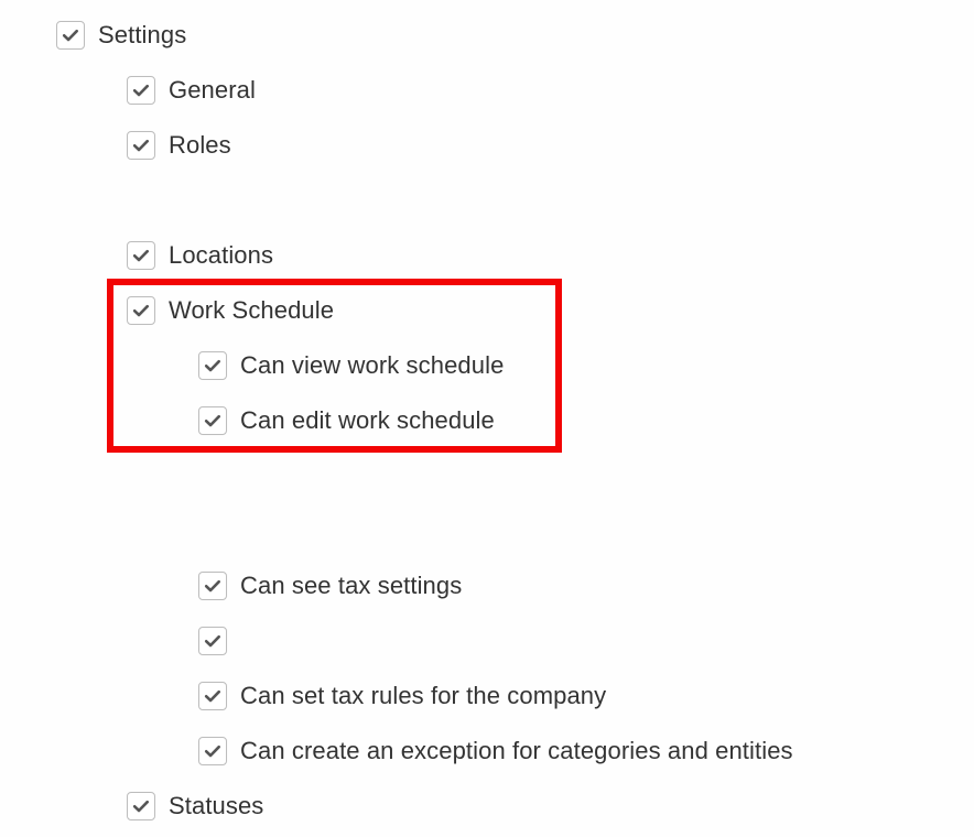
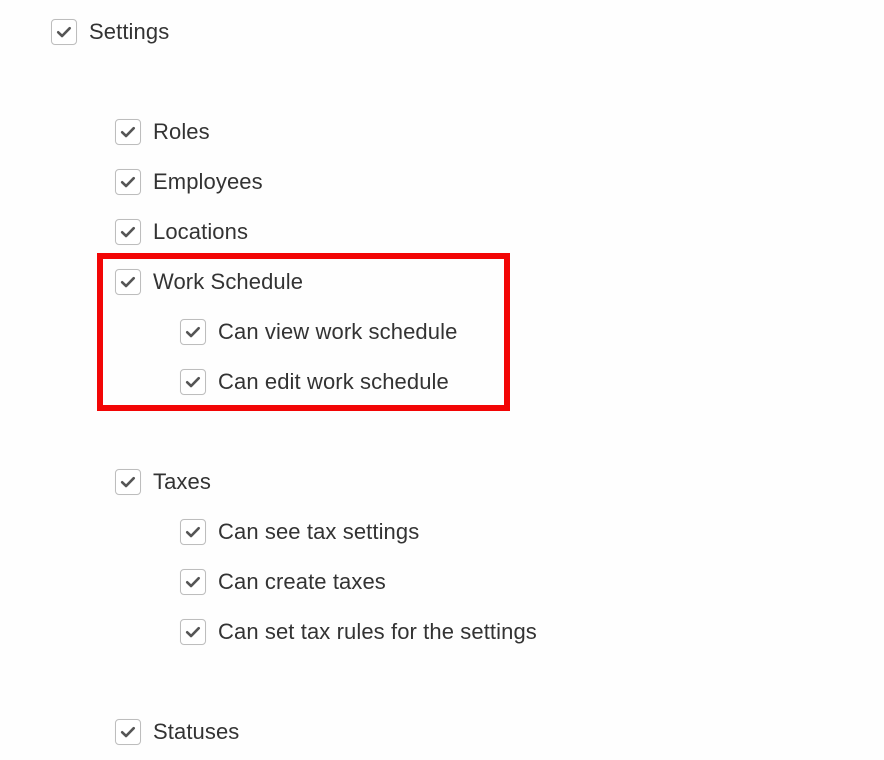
  Settings
- General
  Roles
+ Employees
  Locations
  Work Schedule
  Can view work schedule
  Can edit work schedule
+ Taxes
  Can see tax settings
+ Can create taxes
- Can set tax rules for the company
+ Can set tax rules for the settings
- Can create an exception for categories and entities
  Statuses
